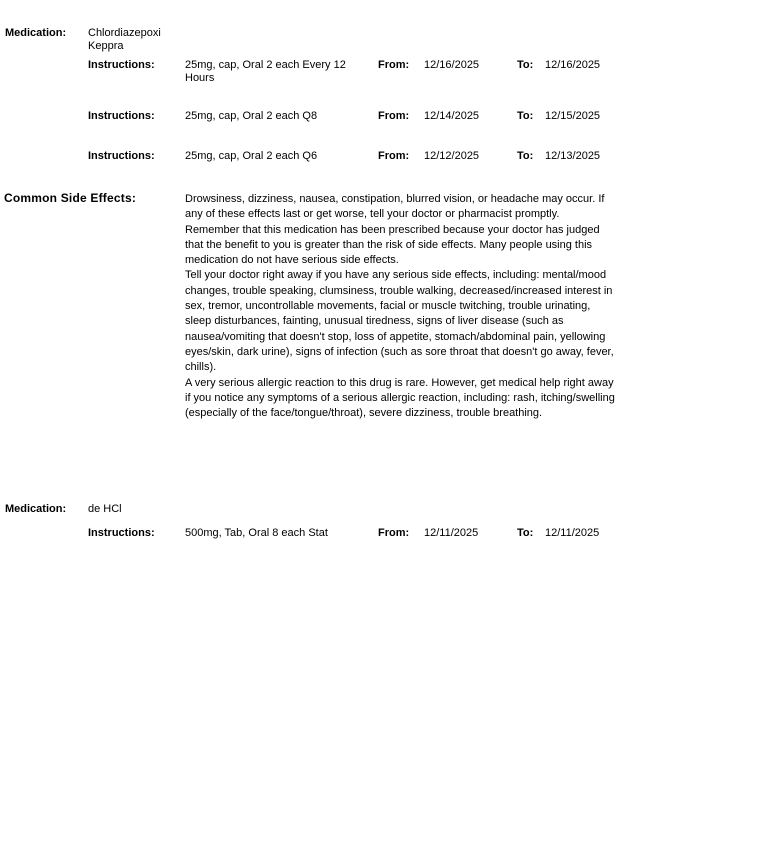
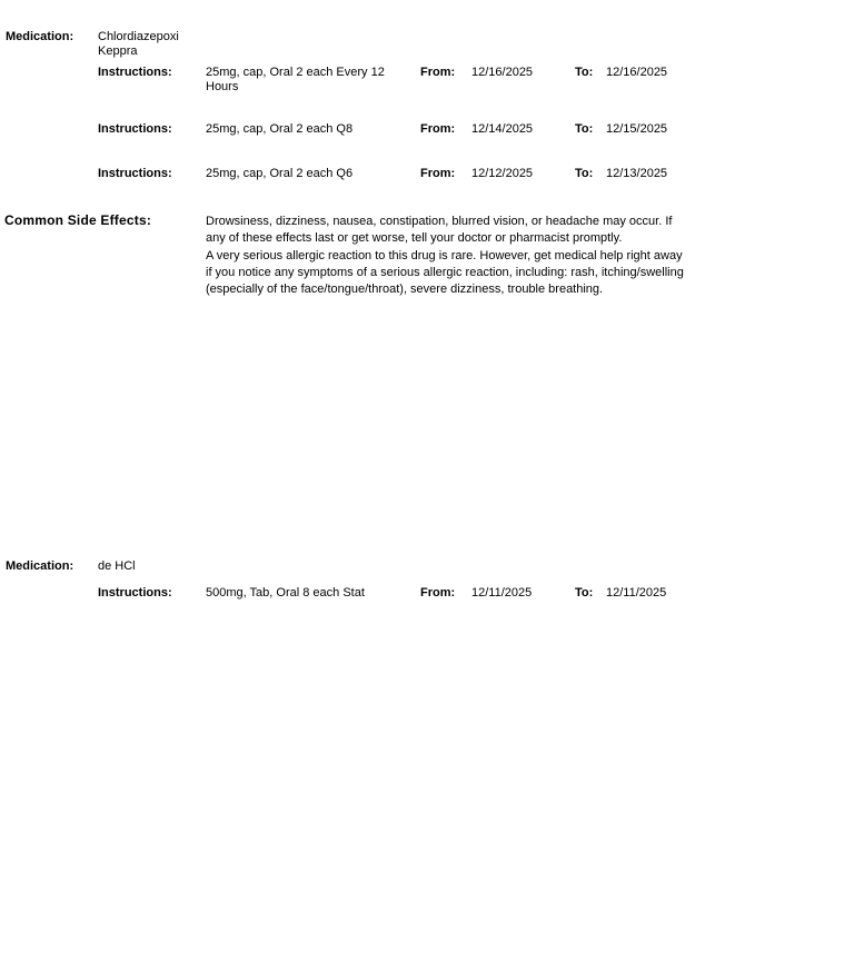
  Medication:
  Chlordiazepoxi
  Keppra
  Instructions:
  25mg, cap, Oral 2 each Every 12
  Hours
  From:
  12/16/2025
  To:
  12/16/2025
  Instructions:
  25mg, cap, Oral 2 each Q8
  From:
  12/14/2025
  To:
  12/15/2025
  Instructions:
  25mg, cap, Oral 2 each Q6
  From:
  12/12/2025
  To:
  12/13/2025
  Common Side Effects:
  Drowsiness, dizziness, nausea, constipation, blurred vision, or headache may occur. If any of these effects last or get worse, tell your doctor or pharmacist promptly.
- Remember that this medication has been prescribed because your doctor has judged that the benefit to you is greater than the risk of side effects. Many people using this medication do not have serious side effects.
- Tell your doctor right away if you have any serious side effects, including: mental/mood changes, trouble speaking, clumsiness, trouble walking, decreased/increased interest in sex, tremor, uncontrollable movements, facial or muscle twitching, trouble urinating, sleep disturbances, fainting, unusual tiredness, signs of liver disease (such as nausea/vomiting that doesn't stop, loss of appetite, stomach/abdominal pain, yellowing eyes/skin, dark urine), signs of infection (such as sore throat that doesn't go away, fever, chills).
  A very serious allergic reaction to this drug is rare. However, get medical help right away if you notice any symptoms of a serious allergic reaction, including: rash, itching/swelling (especially of the face/tongue/throat), severe dizziness, trouble breathing.
  Medication:
  de HCl
  Instructions:
  500mg, Tab, Oral 8 each Stat
  From:
  12/11/2025
  To:
  12/11/2025
